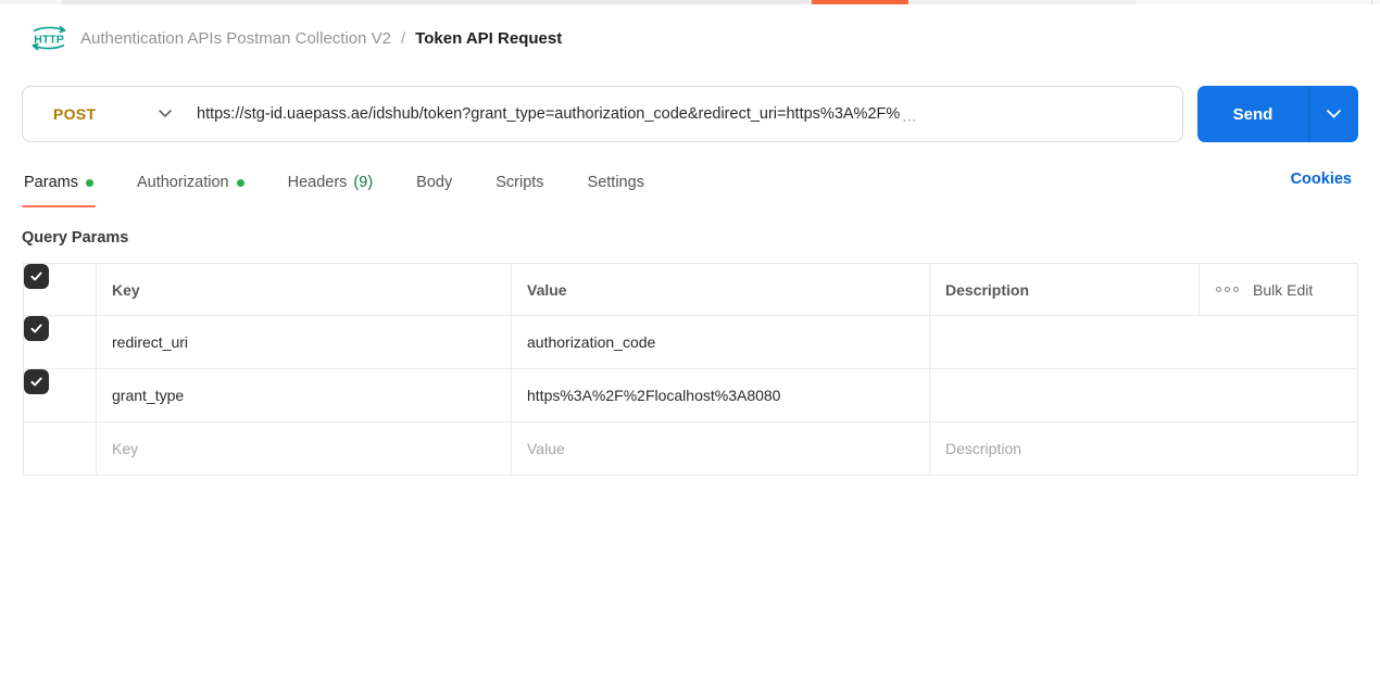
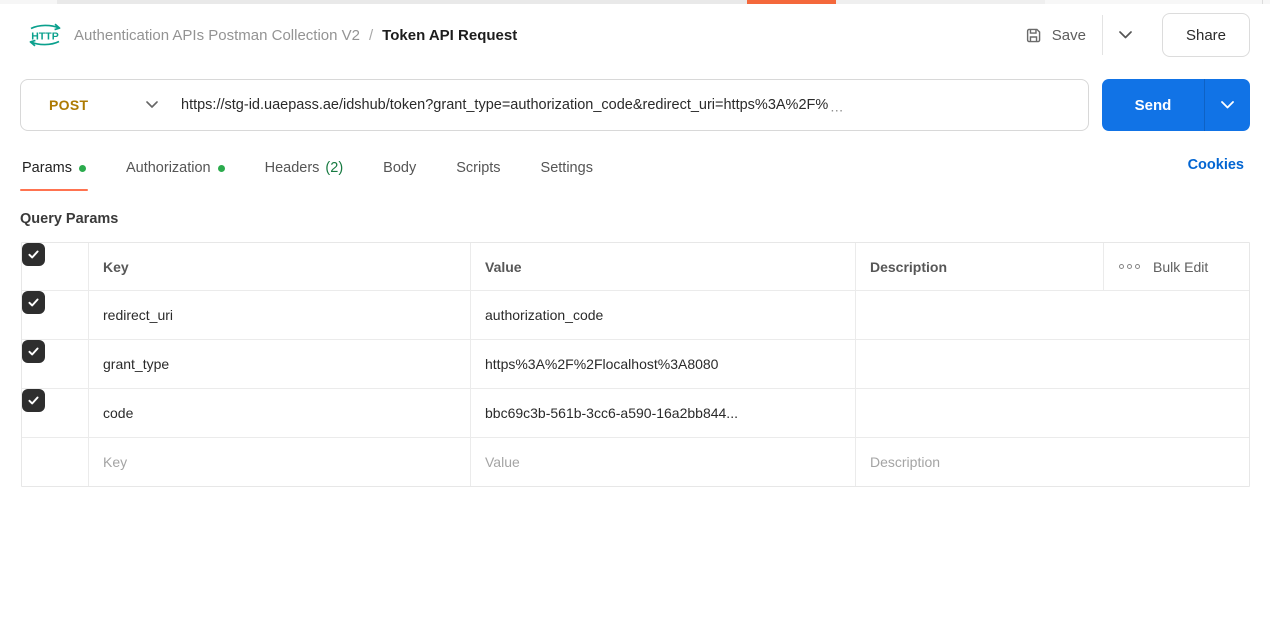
  HTTP
  Authentication APIs Postman Collection V2
  /
  Token API Request
+ Save
+ Share
  POST
  https://stg-id.uaepass.ae/idshub/token?grant_type=authorization_code&redirect_uri=https%3A%2F%
  ⋯
  Send
  Params
  Authorization
  Headers
- (9)
+ (2)
  Body
  Scripts
  Settings
  Cookies
  Query Params
  Key
  Value
  Description
  Bulk Edit
  redirect_uri
  authorization_code
  grant_type
  https%3A%2F%2Flocalhost%3A8080
+ code
+ bbc69c3b-561b-3cc6-a590-16a2bb844...
  Key
  Value
  Description
